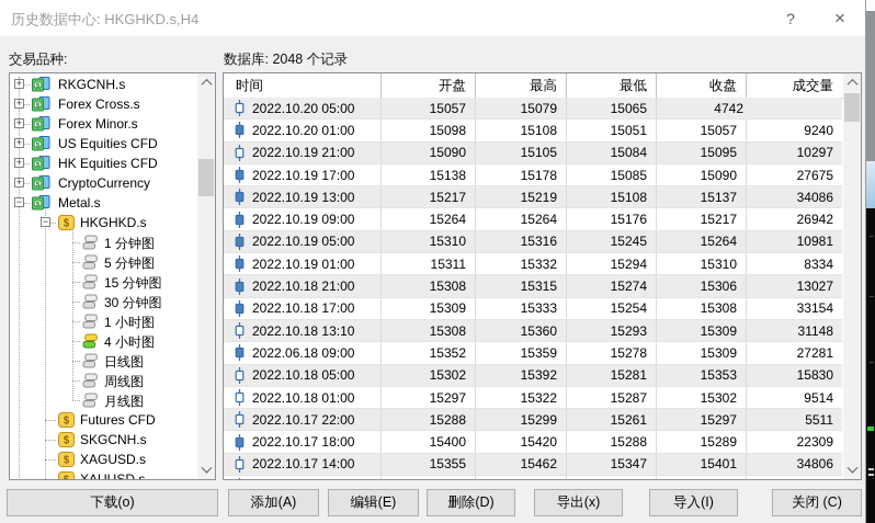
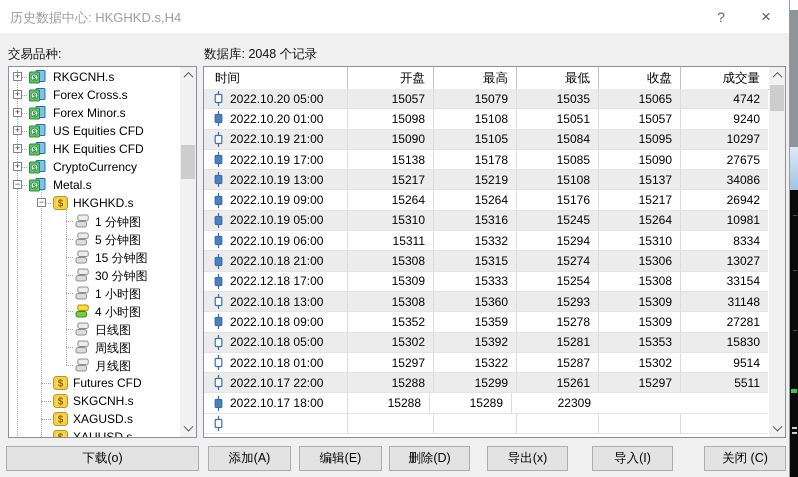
  历史数据中心: HKGHKD.s,H4
  ?
  ×
  交易品种:
  数据库: 2048 个记录
  +
  RKGCNH.s
  +
  Forex Cross.s
  +
  Forex Minor.s
  +
  US Equities CFD
  +
  HK Equities CFD
  +
  CryptoCurrency
  −
  Metal.s
  −
  $
  HKGHKD.s
  1 分钟图
  5 分钟图
  15 分钟图
  30 分钟图
  1 小时图
  4 小时图
  日线图
  周线图
  月线图
  $
  Futures CFD
  $
  SKGCNH.s
  $
  XAGUSD.s
  时间
  开盘
  最高
  最低
  收盘
  成交量
  2022.10.20 05:00
  15057
  15079
+ 15035
  15065
  4742
  2022.10.20 01:00
  15098
  15108
  15051
  15057
  9240
  2022.10.19 21:00
  15090
  15105
  15084
  15095
  10297
  2022.10.19 17:00
  15138
  15178
  15085
  15090
  27675
  2022.10.19 13:00
  15217
  15219
  15108
  15137
  34086
  2022.10.19 09:00
  15264
  15264
  15176
  15217
  26942
  2022.10.19 05:00
  15310
  15316
  15245
  15264
  10981
- 2022.10.19 01:00
+ 2022.10.19 06:00
  15311
  15332
  15294
  15310
  8334
  2022.10.18 21:00
  15308
  15315
  15274
  15306
  13027
- 2022.10.18 17:00
+ 2022.12.18 17:00
  15309
  15333
  15254
  15308
  33154
- 2022.10.18 13:10
+ 2022.10.18 13:00
  15308
  15360
  15293
  15309
  31148
- 2022.06.18 09:00
+ 2022.10.18 09:00
  15352
  15359
  15278
  15309
  27281
  2022.10.18 05:00
  15302
  15392
  15281
  15353
  15830
  2022.10.18 01:00
  15297
  15322
  15287
  15302
  9514
  2022.10.17 22:00
  15288
  15299
  15261
  15297
  5511
  2022.10.17 18:00
- 15400
- 15420
  15288
  15289
  22309
- 2022.10.17 14:00
- 15355
- 15462
- 15347
- 15401
- 34806
  下载(o)
  添加(A)
  编辑(E)
  删除(D)
  导出(x)
  导入(I)
  关闭 (C)
